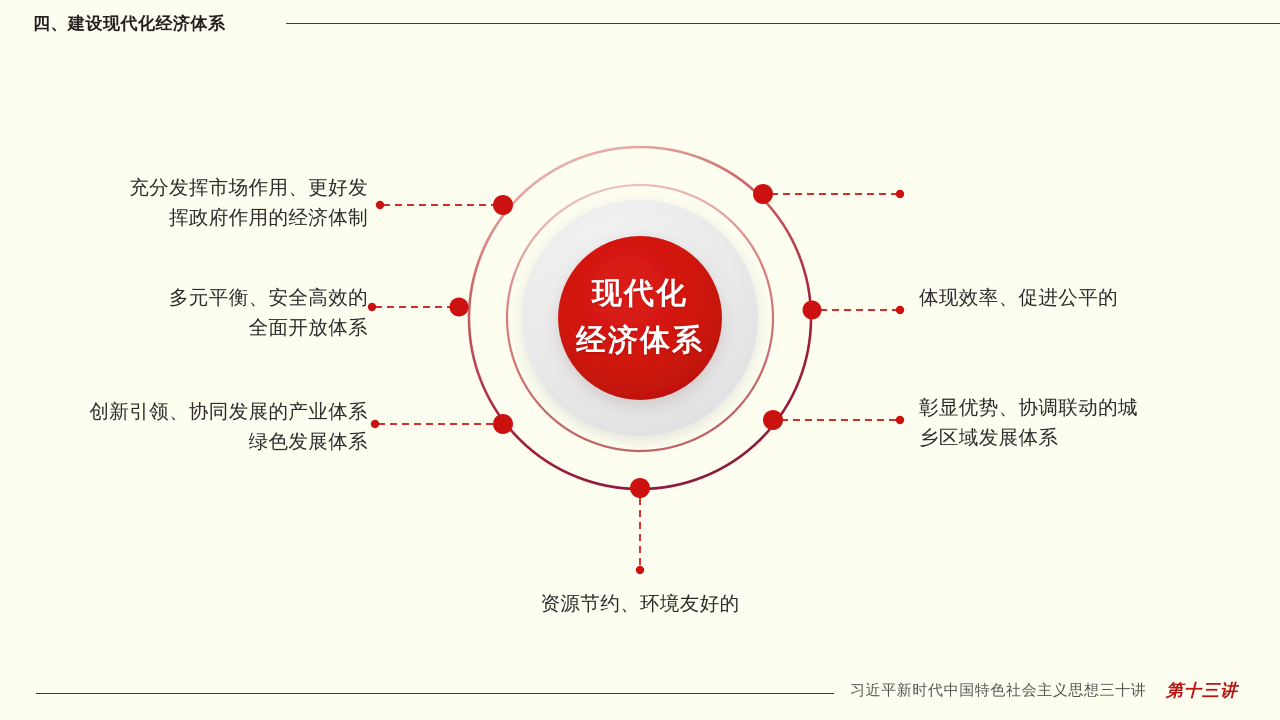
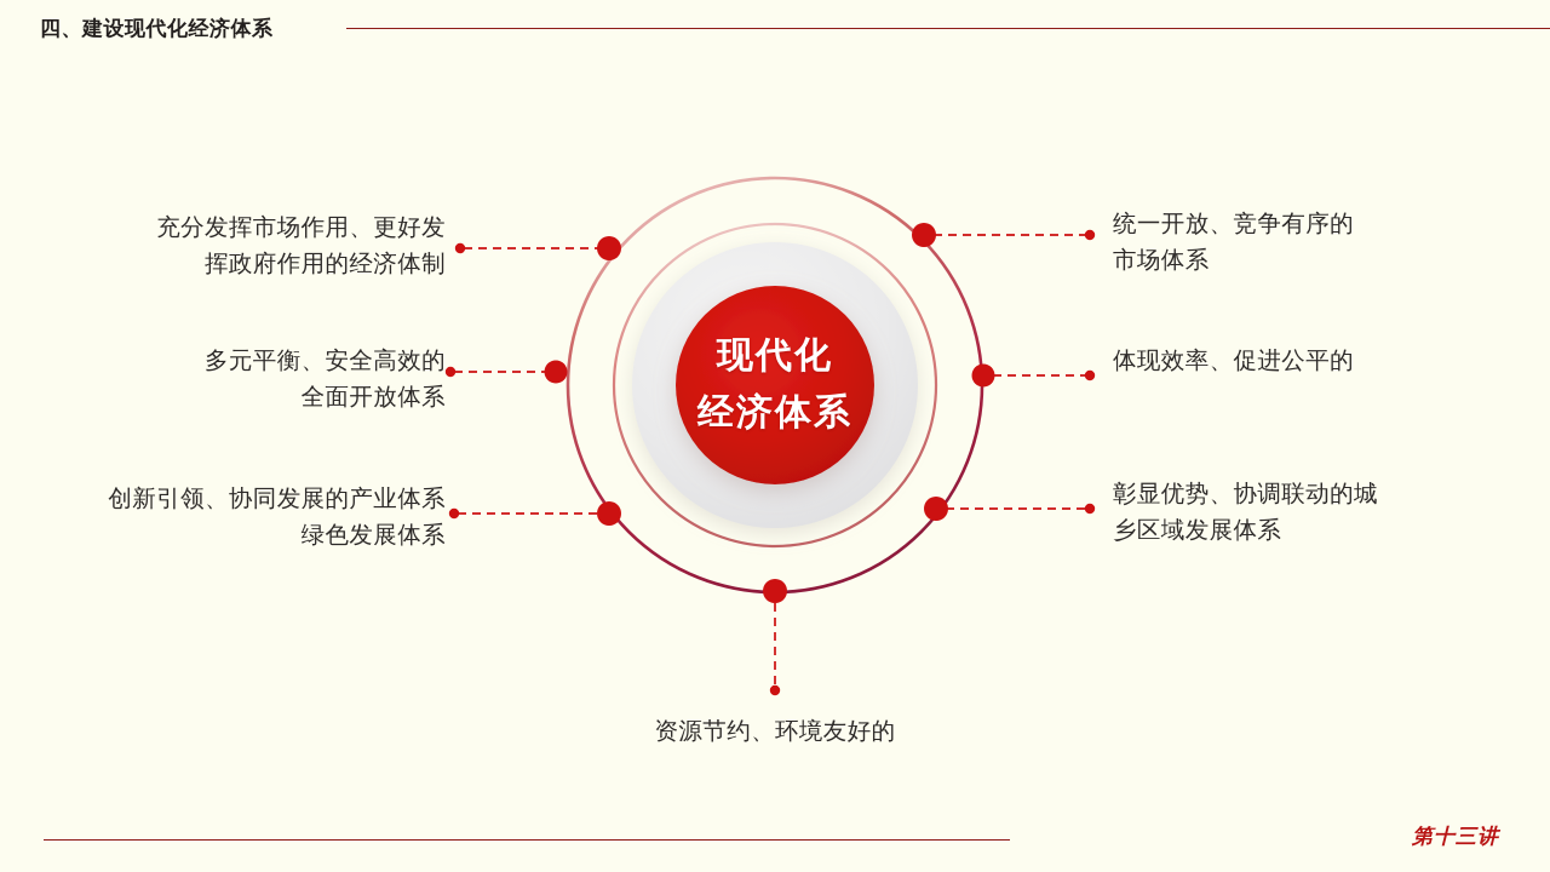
  四、建设现代化经济体系
  现代化
  经济体系
  充分发挥市场作用、更好发
  挥政府作用的经济体制
  多元平衡、安全高效的
  全面开放体系
  创新引领、协同发展的产业体系
  绿色发展体系
+ 统一开放、竞争有序的
+ 市场体系
  体现效率、促进公平的
  彰显优势、协调联动的城
  乡区域发展体系
  资源节约、环境友好的
- 习近平新时代中国特色社会主义思想三十讲
  第十三讲
